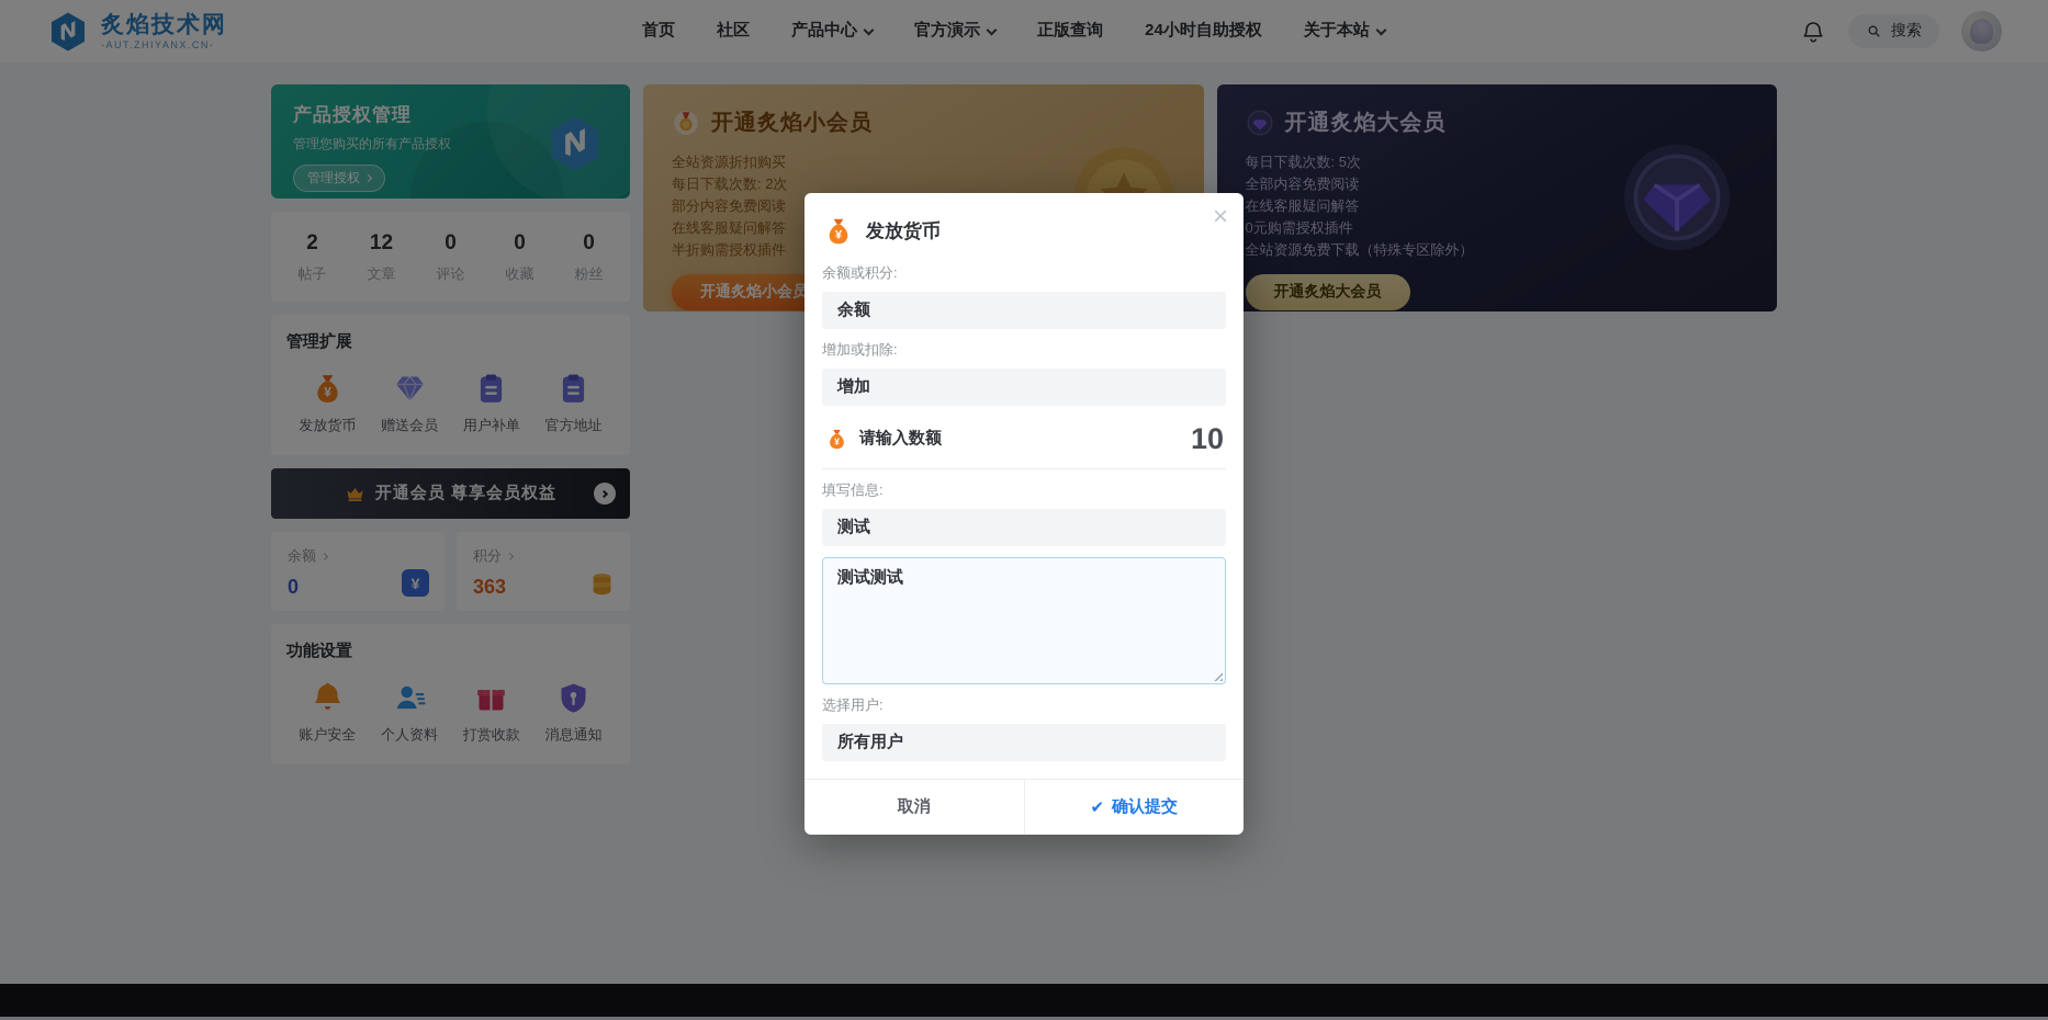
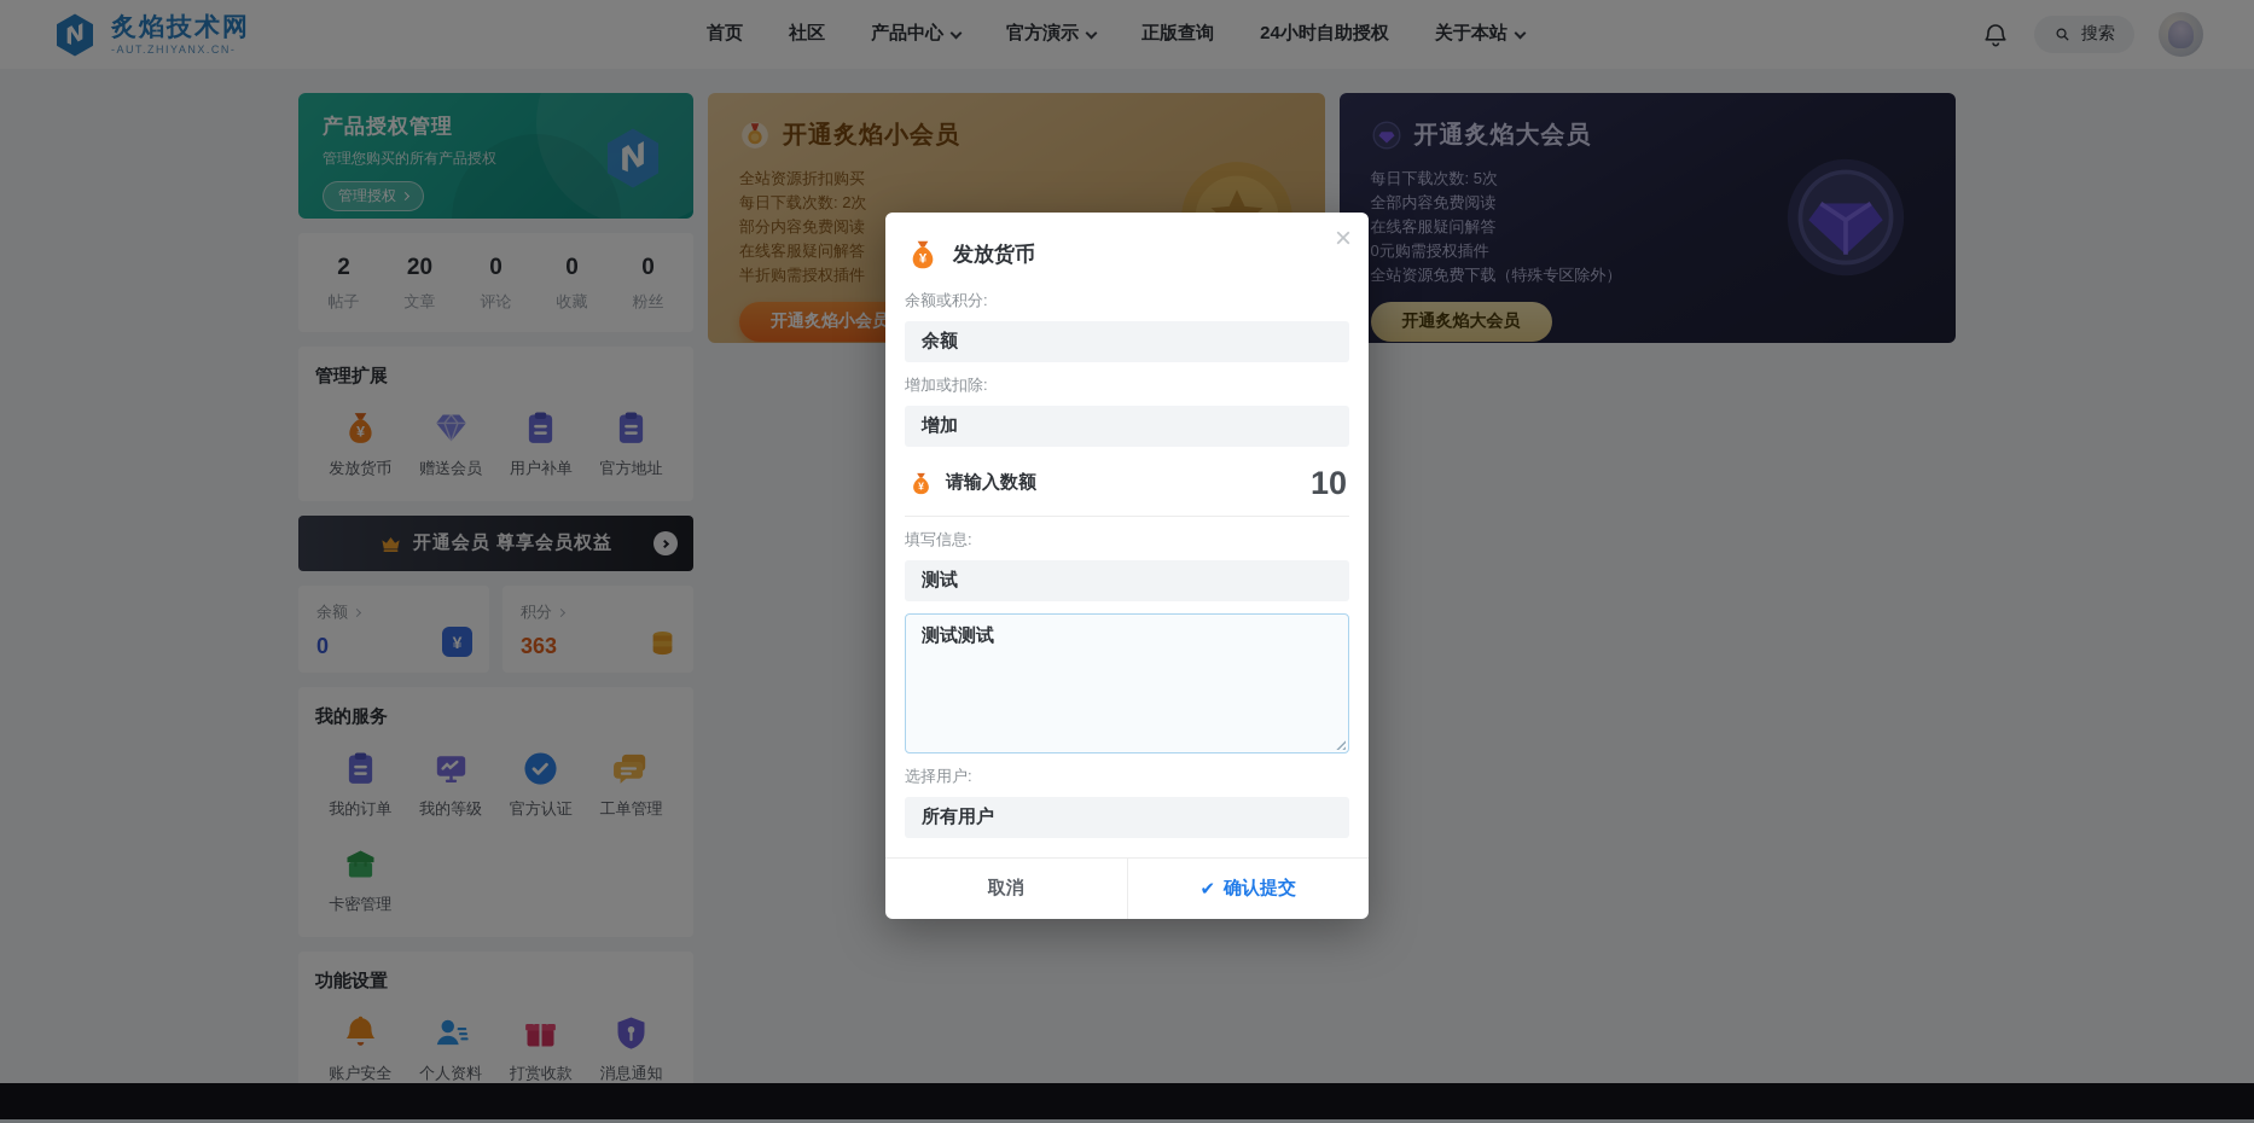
  炙焰技术网
  -AUT.ZHIYANX.CN-
  首页
  社区
  产品中心
  官方演示
  正版查询
  24小时自助授权
  关于本站
  搜索
  产品授权管理
  管理您购买的所有产品授权
  管理授权
  2
  帖子
- 12
+ 20
  文章
  0
  评论
  0
  收藏
  0
  粉丝
  管理扩展
  ¥
  发放货币
  赠送会员
  用户补单
  官方地址
  开通会员 尊享会员权益
  余额
  0
  ¥
  积分
  363
+ 我的服务
+ 我的订单
+ 我的等级
+ 官方认证
+ 工单管理
+ 卡密管理
  功能设置
  账户安全
  个人资料
  打赏收款
  消息通知
  开通炙焰小会员
  全站资源折扣购买
  每日下载次数: 2次
  部分内容免费阅读
  在线客服疑问解答
  半折购需授权插件
  开通炙焰小会员
  开通炙焰大会员
  每日下载次数: 5次
  全部内容免费阅读
  在线客服疑问解答
  0元购需授权插件
  全站资源免费下载（特殊专区除外）
  开通炙焰大会员
  ×
  ¥
  发放货币
  余额或积分:
  余额
  增加或扣除:
  增加
  ¥
  请输入数额
  10
  填写信息:
  测试
  测试测试
  选择用户:
  所有用户
  取消
  ✔
  确认提交
